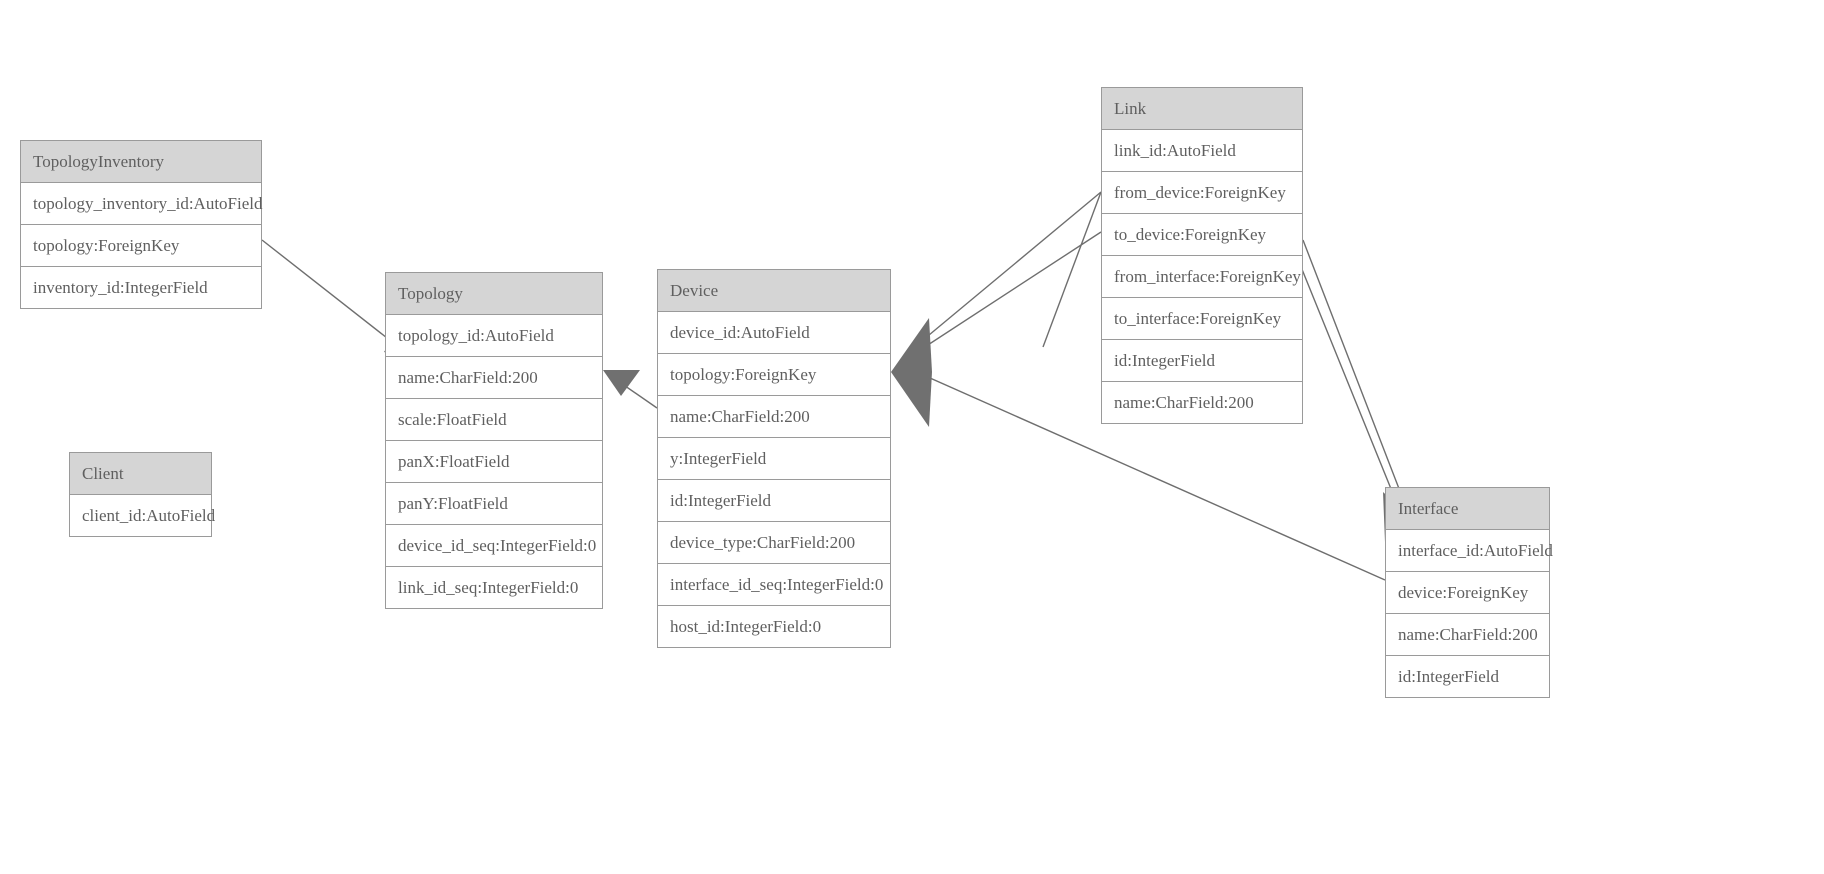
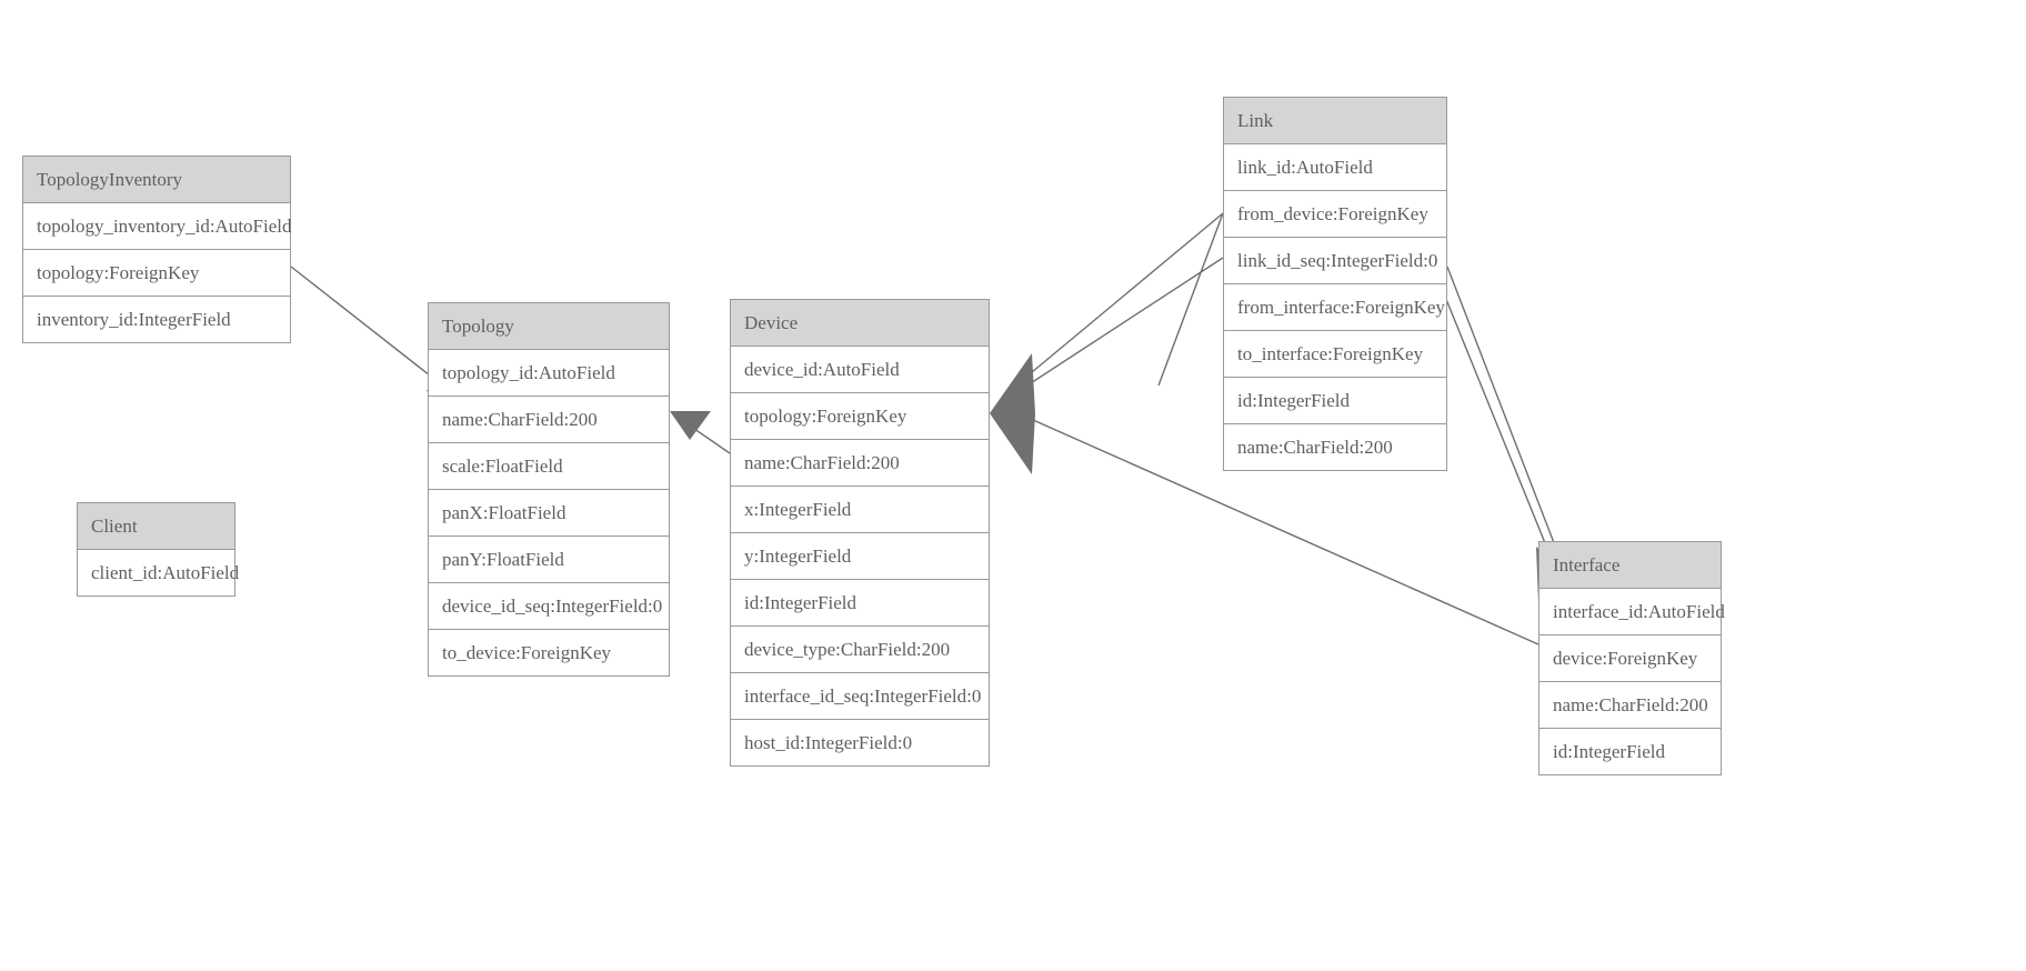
  TopologyInventory
  topology_inventory_id:AutoField
  topology:ForeignKey
  inventory_id:IntegerField
  Client
  client_id:AutoField
  Topology
  topology_id:AutoField
  name:CharField:200
  scale:FloatField
  panX:FloatField
  panY:FloatField
  device_id_seq:IntegerField:0
- link_id_seq:IntegerField:0
+ to_device:ForeignKey
  Device
  device_id:AutoField
  topology:ForeignKey
  name:CharField:200
+ x:IntegerField
  y:IntegerField
  id:IntegerField
  device_type:CharField:200
  interface_id_seq:IntegerField:0
  host_id:IntegerField:0
  Link
  link_id:AutoField
  from_device:ForeignKey
- to_device:ForeignKey
+ link_id_seq:IntegerField:0
  from_interface:ForeignKey
  to_interface:ForeignKey
  id:IntegerField
  name:CharField:200
  Interface
  interface_id:AutoField
  device:ForeignKey
  name:CharField:200
  id:IntegerField
